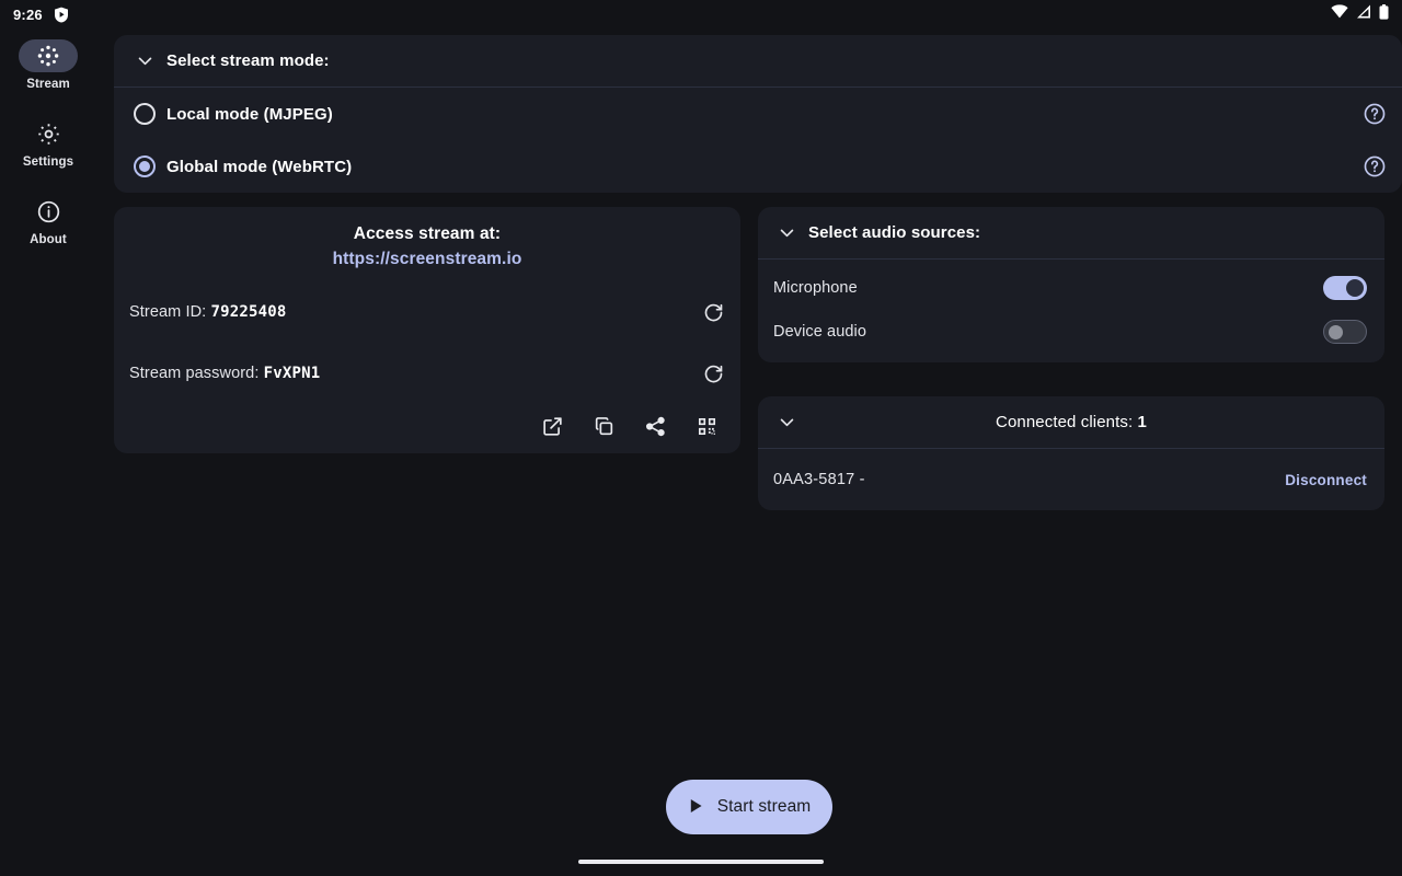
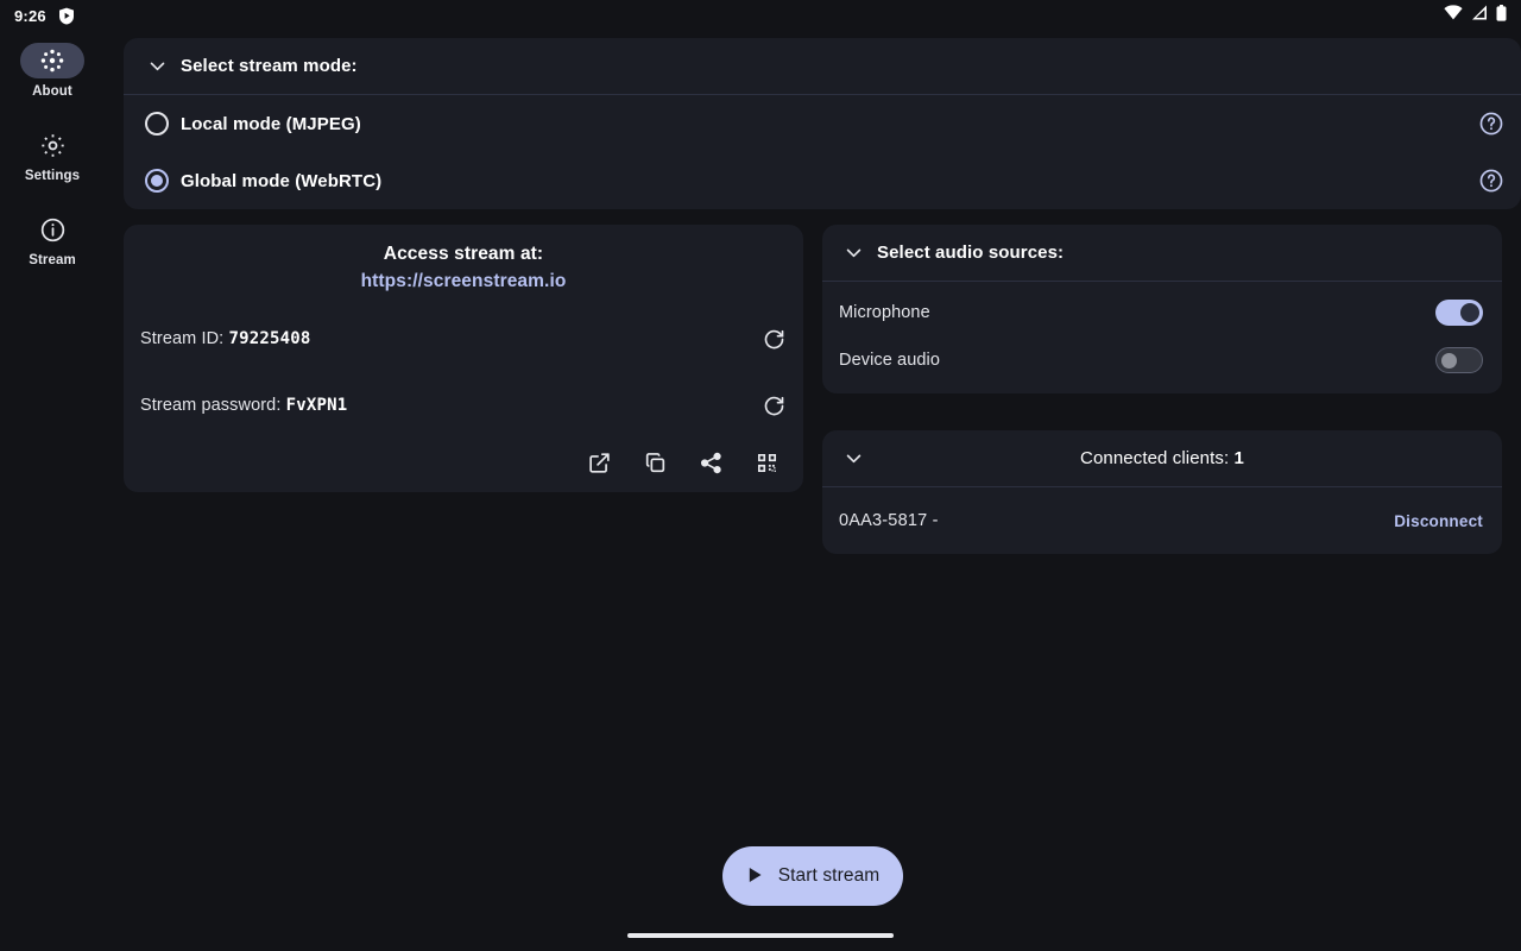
  9:26
- Stream
+ About
  Settings
- About
+ Stream
  Select stream mode:
  Local mode (MJPEG)
  Global mode (WebRTC)
  Access stream at:
  https://screenstream.io
  Stream ID: 79225408
  Stream password: FvXPN1
  Select audio sources:
  Microphone
  Device audio
  Connected clients: 1
  0AA3-5817 -
  Disconnect
  Start stream
